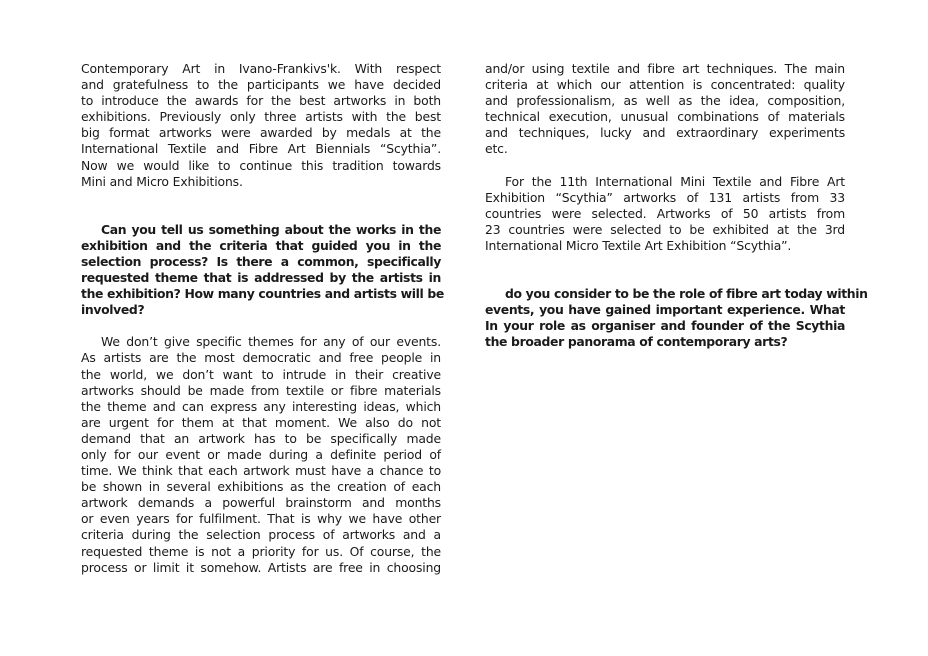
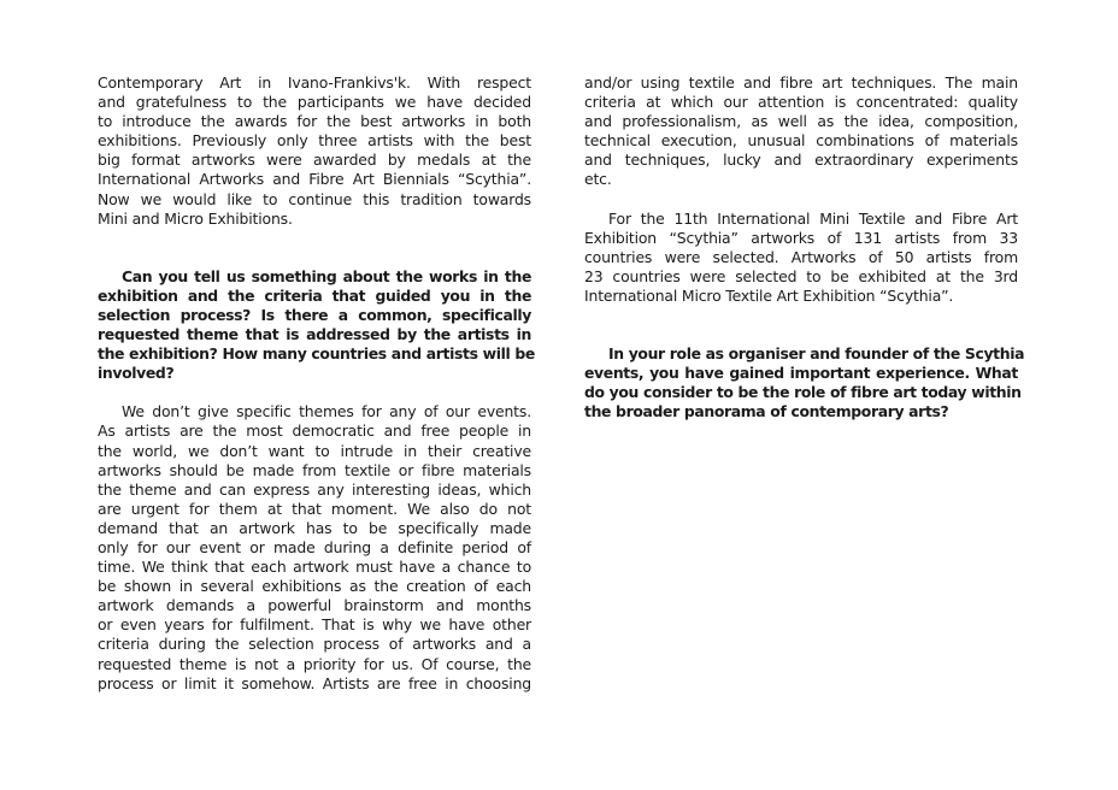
  Contemporary Art in Ivano-Frankivs'k. With respect
  and gratefulness to the participants we have decided
  to introduce the awards for the best artworks in both
  exhibitions. Previously only three artists with the best
  big format artworks were awarded by medals at the
- International Textile and Fibre Art Biennials “Scythia”.
+ International Artworks and Fibre Art Biennials “Scythia”.
  Now we would like to continue this tradition towards
  Mini and Micro Exhibitions.
  Can you tell us something about the works in the
  exhibition and the criteria that guided you in the
  selection process? Is there a common, specifically
  requested theme that is addressed by the artists in
  the exhibition? How many countries and artists will be
  involved?
  We don’t give specific themes for any of our events.
  As artists are the most democratic and free people in
  the world, we don’t want to intrude in their creative
  artworks should be made from textile or fibre materials
  the theme and can express any interesting ideas, which
  are urgent for them at that moment. We also do not
  demand that an artwork has to be specifically made
  only for our event or made during a definite period of
  time. We think that each artwork must have a chance to
  be shown in several exhibitions as the creation of each
  artwork demands a powerful brainstorm and months
  or even years for fulfilment. That is why we have other
  criteria during the selection process of artworks and a
  requested theme is not a priority for us. Of course, the
  process or limit it somehow. Artists are free in choosing
  and/or using textile and fibre art techniques. The main
  criteria at which our attention is concentrated: quality
  and professionalism, as well as the idea, composition,
  technical execution, unusual combinations of materials
  and techniques, lucky and extraordinary experiments
  etc.
  For the 11th International Mini Textile and Fibre Art
  Exhibition “Scythia” artworks of 131 artists from 33
  countries were selected. Artworks of 50 artists from
  23 countries were selected to be exhibited at the 3rd
  International Micro Textile Art Exhibition “Scythia”.
- do you consider to be the role of fibre art today within
+ In your role as organiser and founder of the Scythia
  events, you have gained important experience. What
- In your role as organiser and founder of the Scythia
+ do you consider to be the role of fibre art today within
  the broader panorama of contemporary arts?
